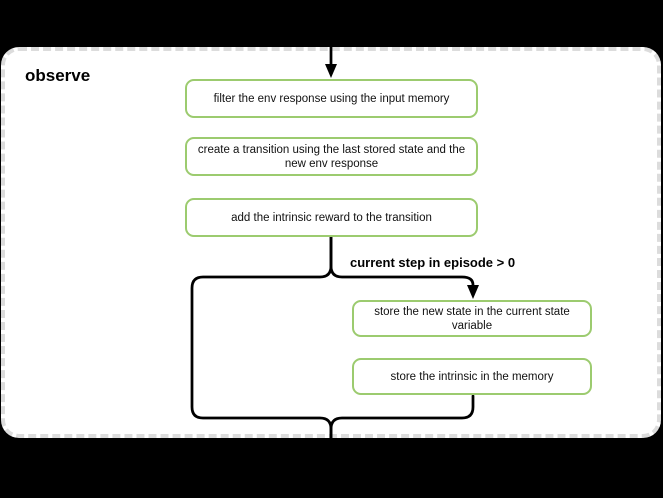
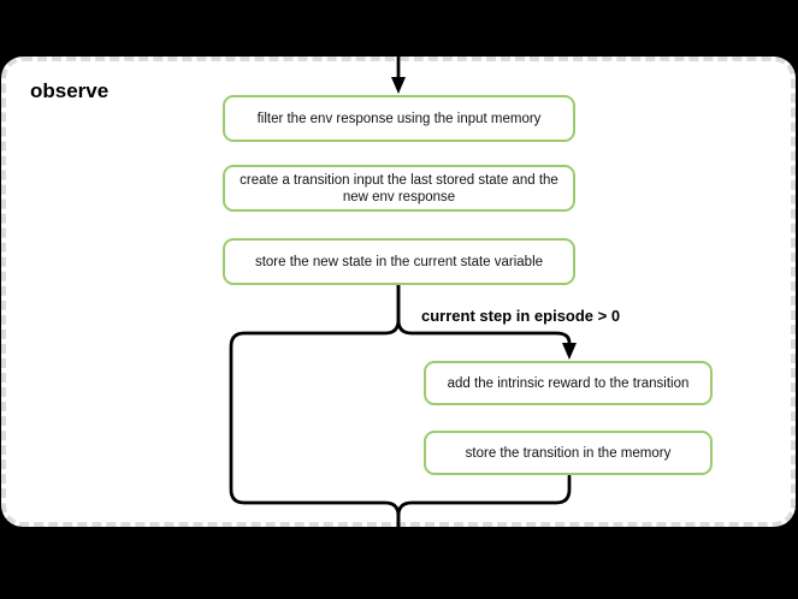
  observe
  filter the env response using the input memory
- create a transition using the last stored state and the new env response
+ create a transition input the last stored state and the new env response
- add the intrinsic reward to the transition
+ store the new state in the current state variable
  current step in episode > 0
- store the new state in the current state variable
+ add the intrinsic reward to the transition
- store the intrinsic in the memory
+ store the transition in the memory
